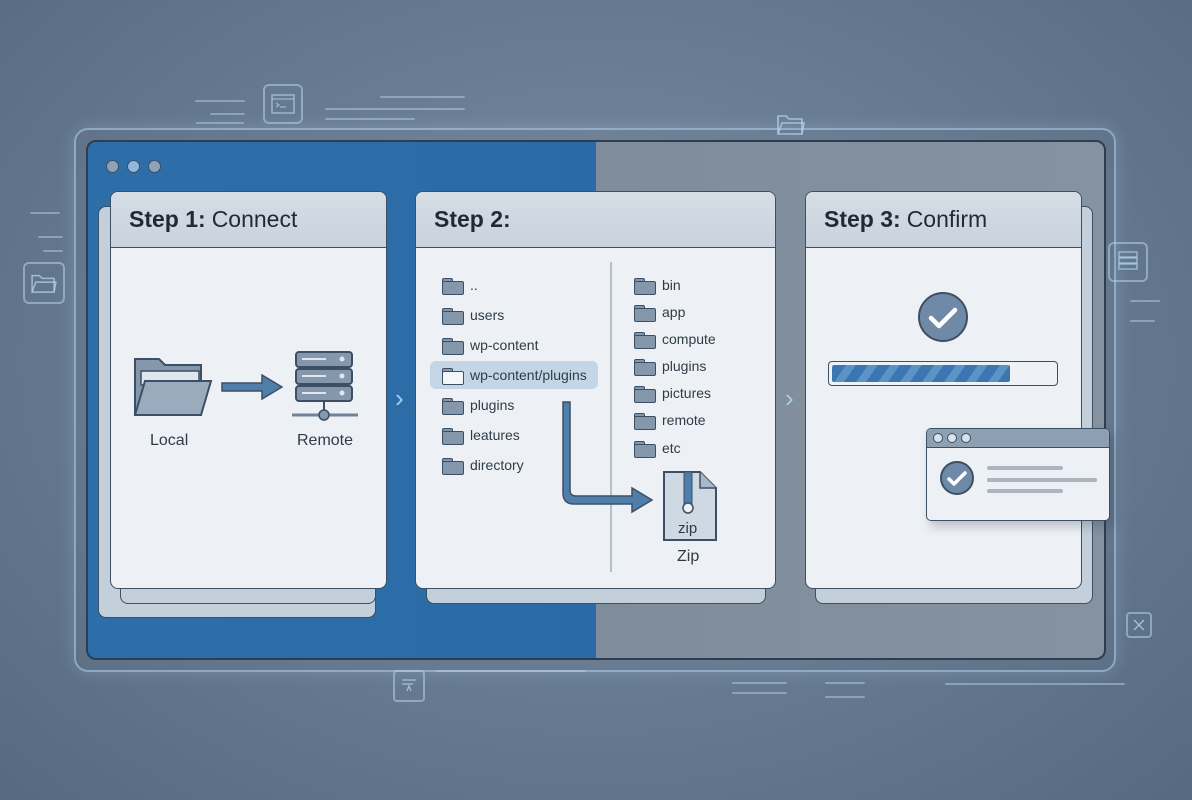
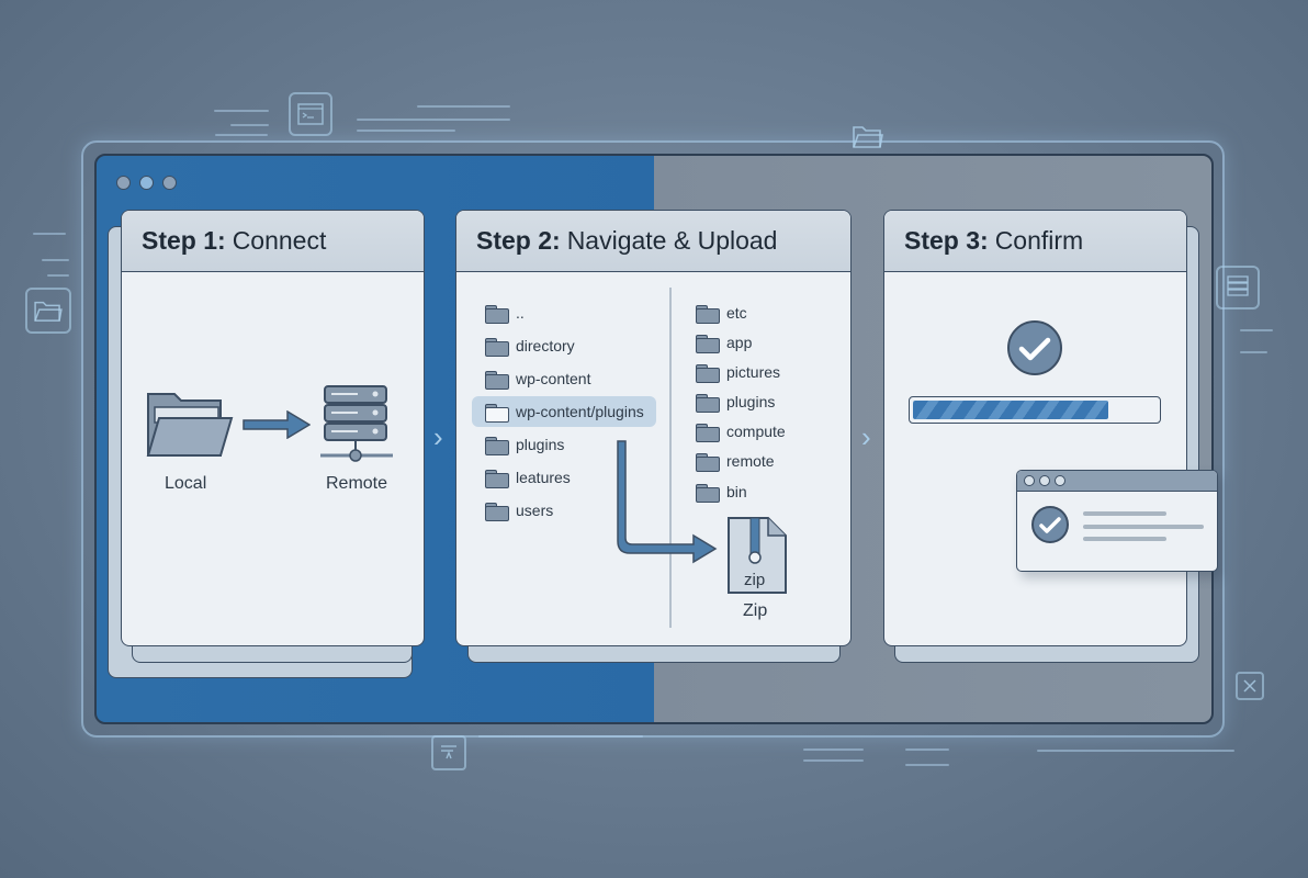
  Step 1:
  Connect
  Local
  Remote
  ›
  Step 2:
+ Navigate & Upload
  ..
- users
+ directory
  wp-content
  wp-content/plugins
  plugins
  leatures
- directory
+ users
- bin
+ etc
  app
- compute
+ pictures
  plugins
- pictures
+ compute
  remote
- etc
+ bin
  zip
  Zip
  ›
  Step 3:
  Confirm
